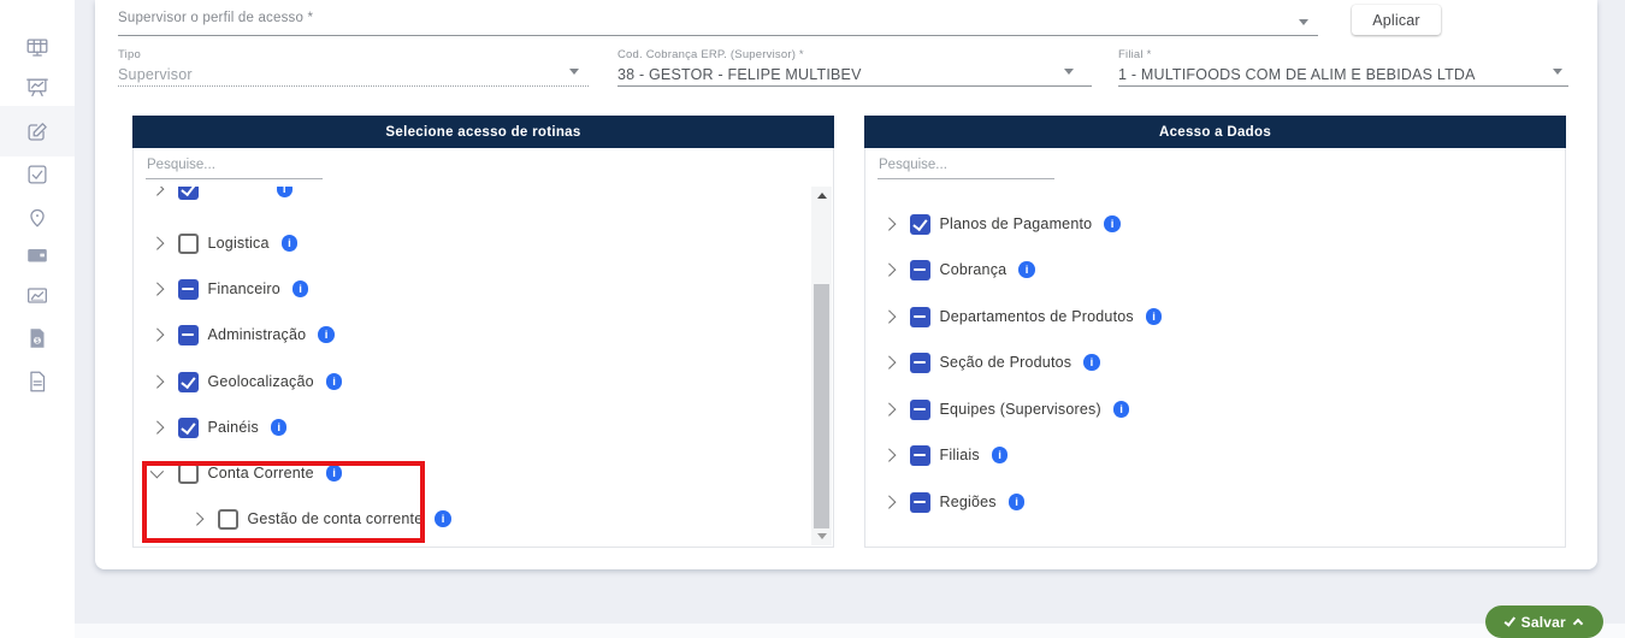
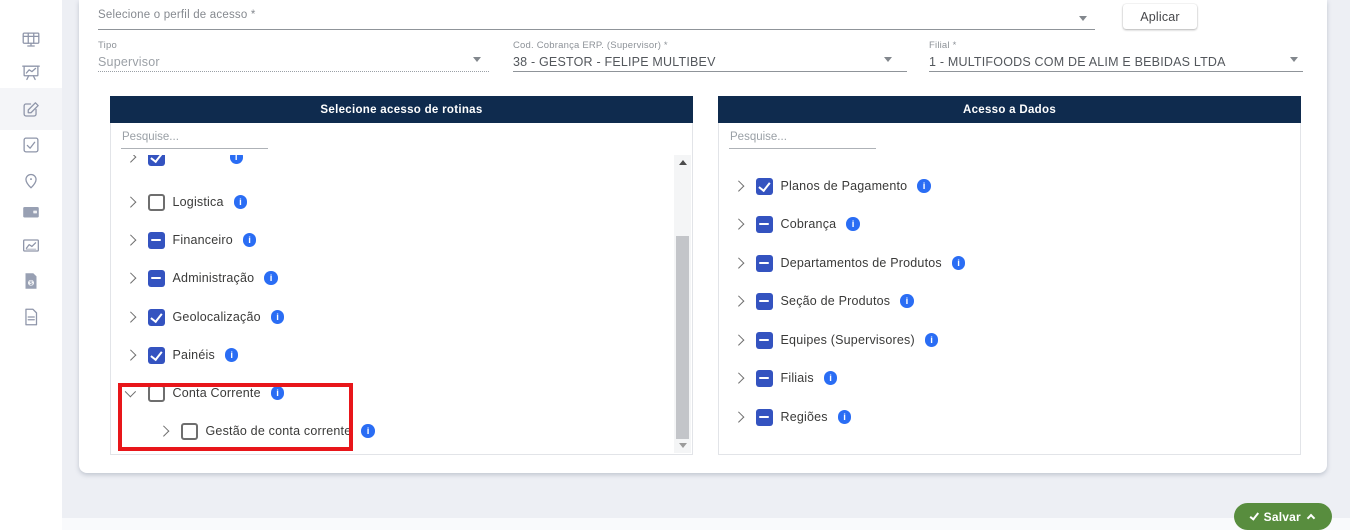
- Supervisor o perfil de acesso *
+ Selecione o perfil de acesso *
  Aplicar
  Tipo
  Supervisor
  Cod. Cobrança ERP. (Supervisor) *
  38 - GESTOR - FELIPE MULTIBEV
  Filial *
  1 - MULTIFOODS COM DE ALIM E BEBIDAS LTDA
  Selecione acesso de rotinas
  Pesquise...
  Logistica
  Financeiro
  Administração
  Geolocalização
  Painéis
  Conta Corrente
  Gestão de conta corrente
  Acesso a Dados
  Pesquise...
  Planos de Pagamento
  Cobrança
  Departamentos de Produtos
  Seção de Produtos
  Equipes (Supervisores)
  Filiais
  Regiões
  Salvar
